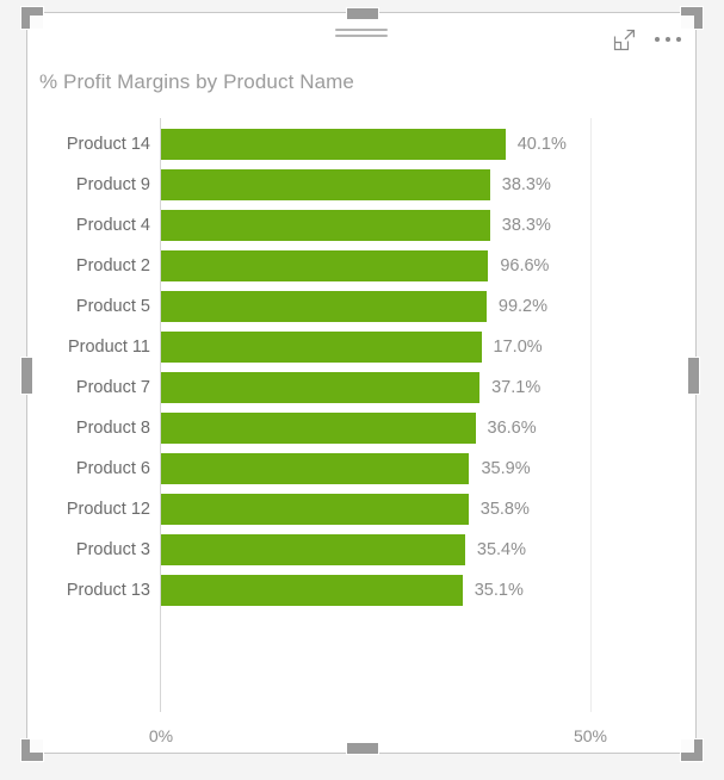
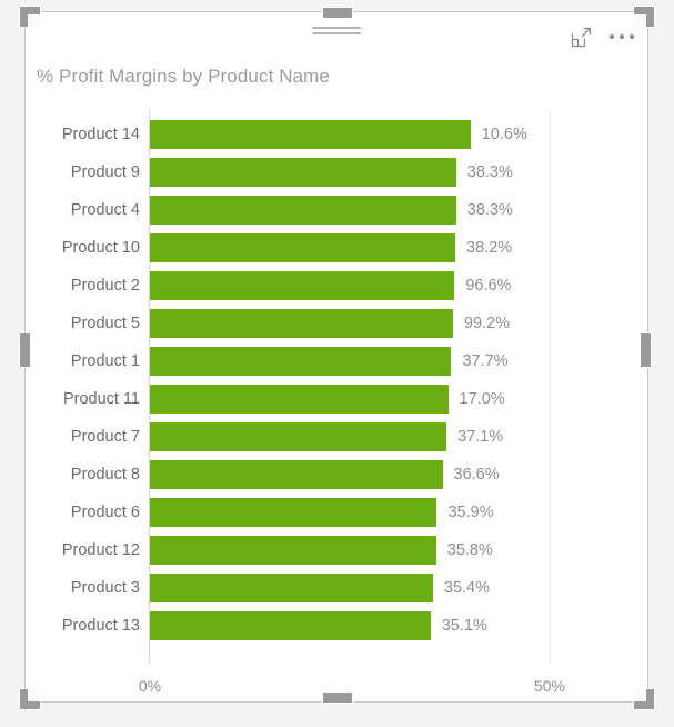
  % Profit Margins by Product Name
  Product 14
- 40.1%
+ 10.6%
  Product 9
  38.3%
  Product 4
  38.3%
+ Product 10
+ 38.2%
  Product 2
  96.6%
  Product 5
  99.2%
+ Product 1
+ 37.7%
  Product 11
  17.0%
  Product 7
  37.1%
  Product 8
  36.6%
  Product 6
  35.9%
  Product 12
  35.8%
  Product 3
  35.4%
  Product 13
  35.1%
  0%
  50%
